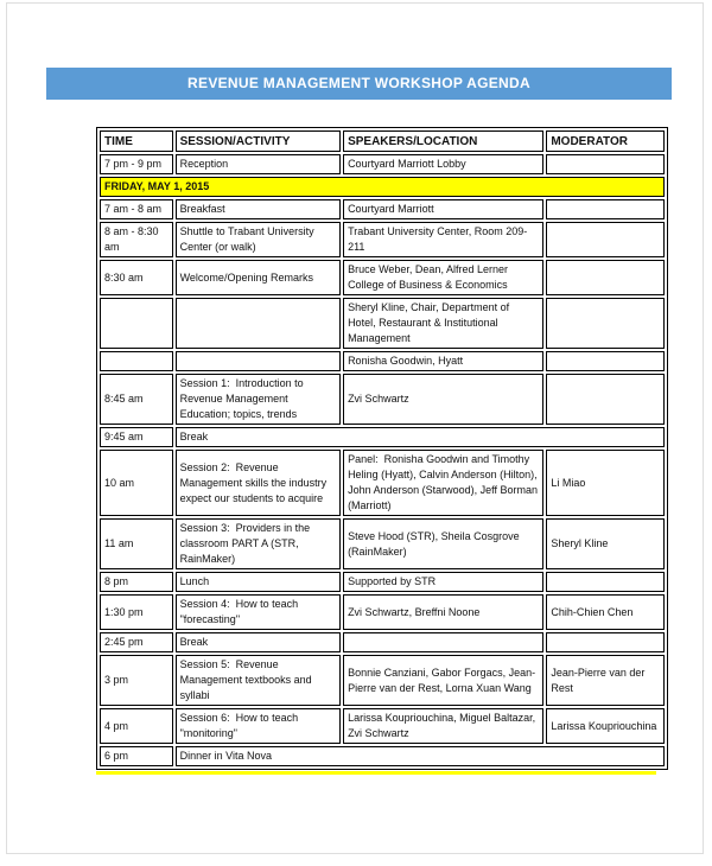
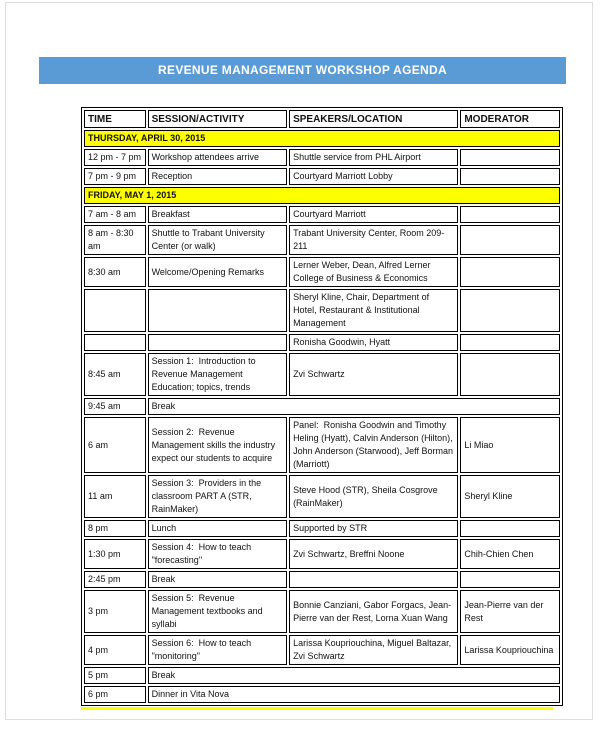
  REVENUE MANAGEMENT WORKSHOP AGENDA
  TIME	SESSION/ACTIVITY	SPEAKERS/LOCATION	MODERATOR
+ THURSDAY, APRIL 30, 2015
+ 12 pm - 7 pm	Workshop attendees arrive	Shuttle service from PHL Airport
  7 pm - 9 pm	Reception	Courtyard Marriott Lobby
  FRIDAY, MAY 1, 2015
  7 am - 8 am	Breakfast	Courtyard Marriott
  8 am - 8:30 am	Shuttle to Trabant University Center (or walk)	Trabant University Center, Room 209-211
- 8:30 am	Welcome/Opening Remarks	Bruce Weber, Dean, Alfred Lerner College of Business & Economics
+ 8:30 am	Welcome/Opening Remarks	Lerner Weber, Dean, Alfred Lerner College of Business & Economics
  		Sheryl Kline, Chair, Department of Hotel, Restaurant & Institutional Management
  		Ronisha Goodwin, Hyatt
  8:45 am	Session 1: Introduction to Revenue Management Education; topics, trends	Zvi Schwartz
  9:45 am	Break
- 10 am	Session 2: Revenue Management skills the industry expect our students to acquire	Panel: Ronisha Goodwin and Timothy Heling (Hyatt), Calvin Anderson (Hilton), John Anderson (Starwood), Jeff Borman (Marriott)	Li Miao
+ 6 am	Session 2: Revenue Management skills the industry expect our students to acquire	Panel: Ronisha Goodwin and Timothy Heling (Hyatt), Calvin Anderson (Hilton), John Anderson (Starwood), Jeff Borman (Marriott)	Li Miao
  11 am	Session 3: Providers in the classroom PART A (STR, RainMaker)	Steve Hood (STR), Sheila Cosgrove (RainMaker)	Sheryl Kline
  8 pm	Lunch	Supported by STR
  1:30 pm	Session 4: How to teach "forecasting"	Zvi Schwartz, Breffni Noone	Chih-Chien Chen
  2:45 pm	Break
  3 pm	Session 5: Revenue Management textbooks and syllabi	Bonnie Canziani, Gabor Forgacs, Jean-Pierre van der Rest, Lorna Xuan Wang	Jean-Pierre van der Rest
  4 pm	Session 6: How to teach "monitoring"	Larissa Koupriouchina, Miguel Baltazar, Zvi Schwartz	Larissa Koupriouchina
+ 5 pm	Break
  6 pm	Dinner in Vita Nova
